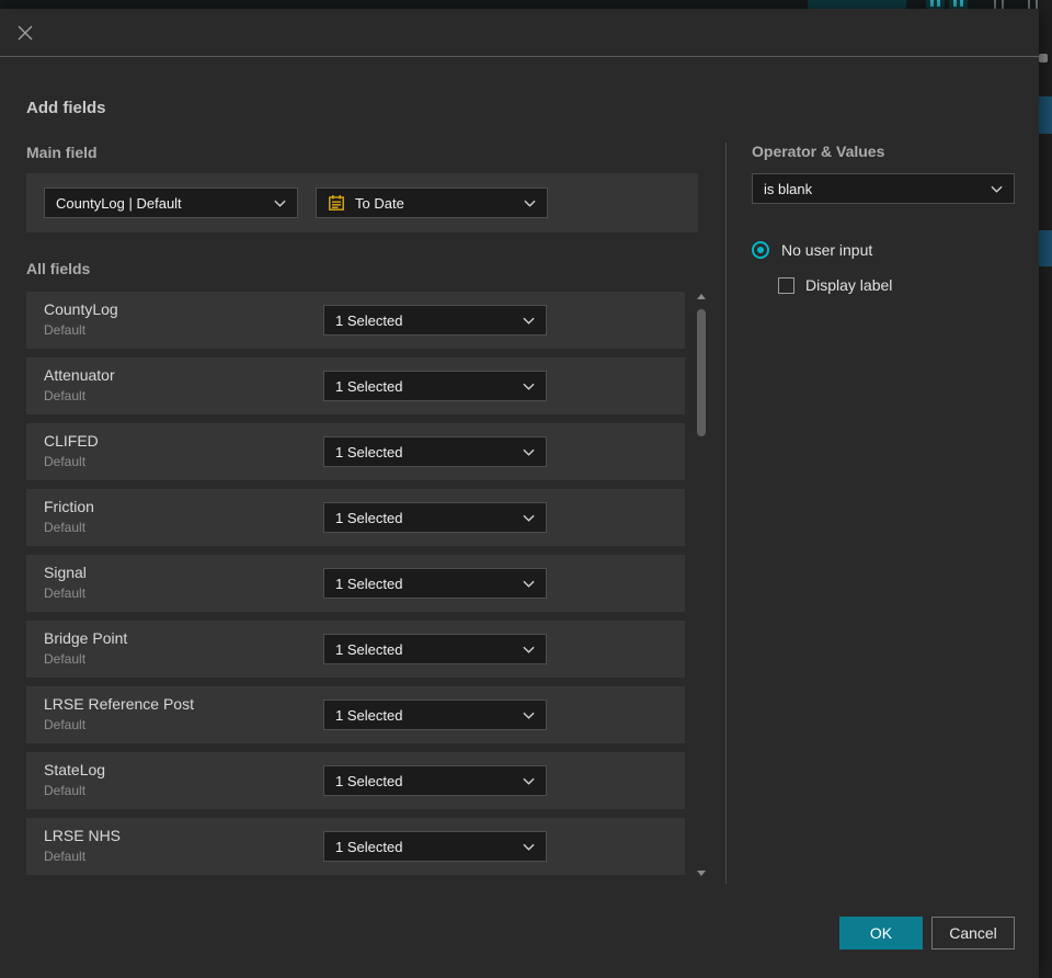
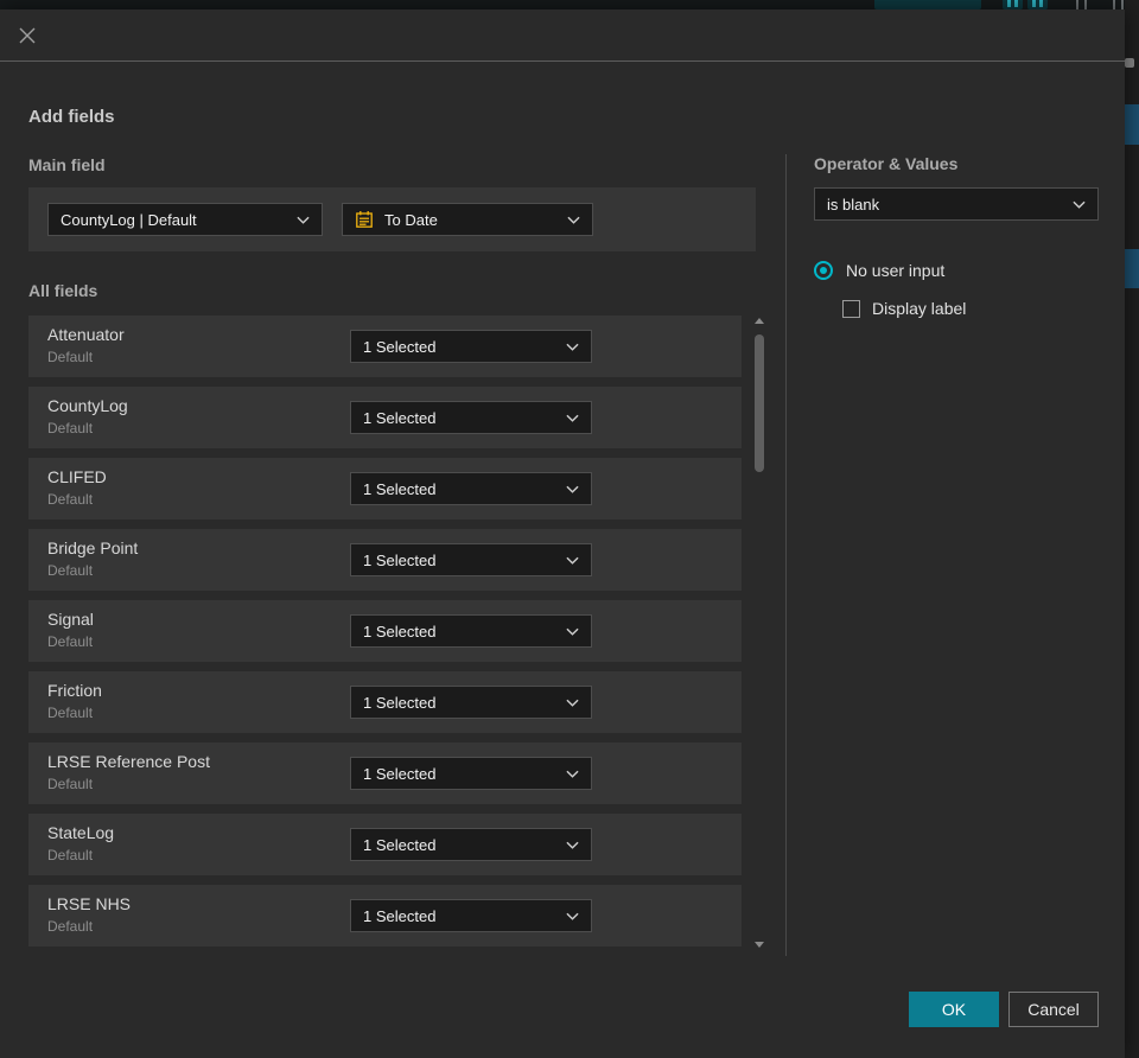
  Add fields
  Main field
  CountyLog | Default
  To Date
  All fields
- CountyLog
+ Attenuator
  Default
  1 Selected
- Attenuator
+ CountyLog
  Default
  1 Selected
  CLIFED
  Default
  1 Selected
- Friction
+ Bridge Point
  Default
  1 Selected
  Signal
  Default
  1 Selected
- Bridge Point
+ Friction
  Default
  1 Selected
  LRSE Reference Post
  Default
  1 Selected
  StateLog
  Default
  1 Selected
  LRSE NHS
  Default
  1 Selected
  Operator & Values
  is blank
  No user input
  Display label
  OK
  Cancel
